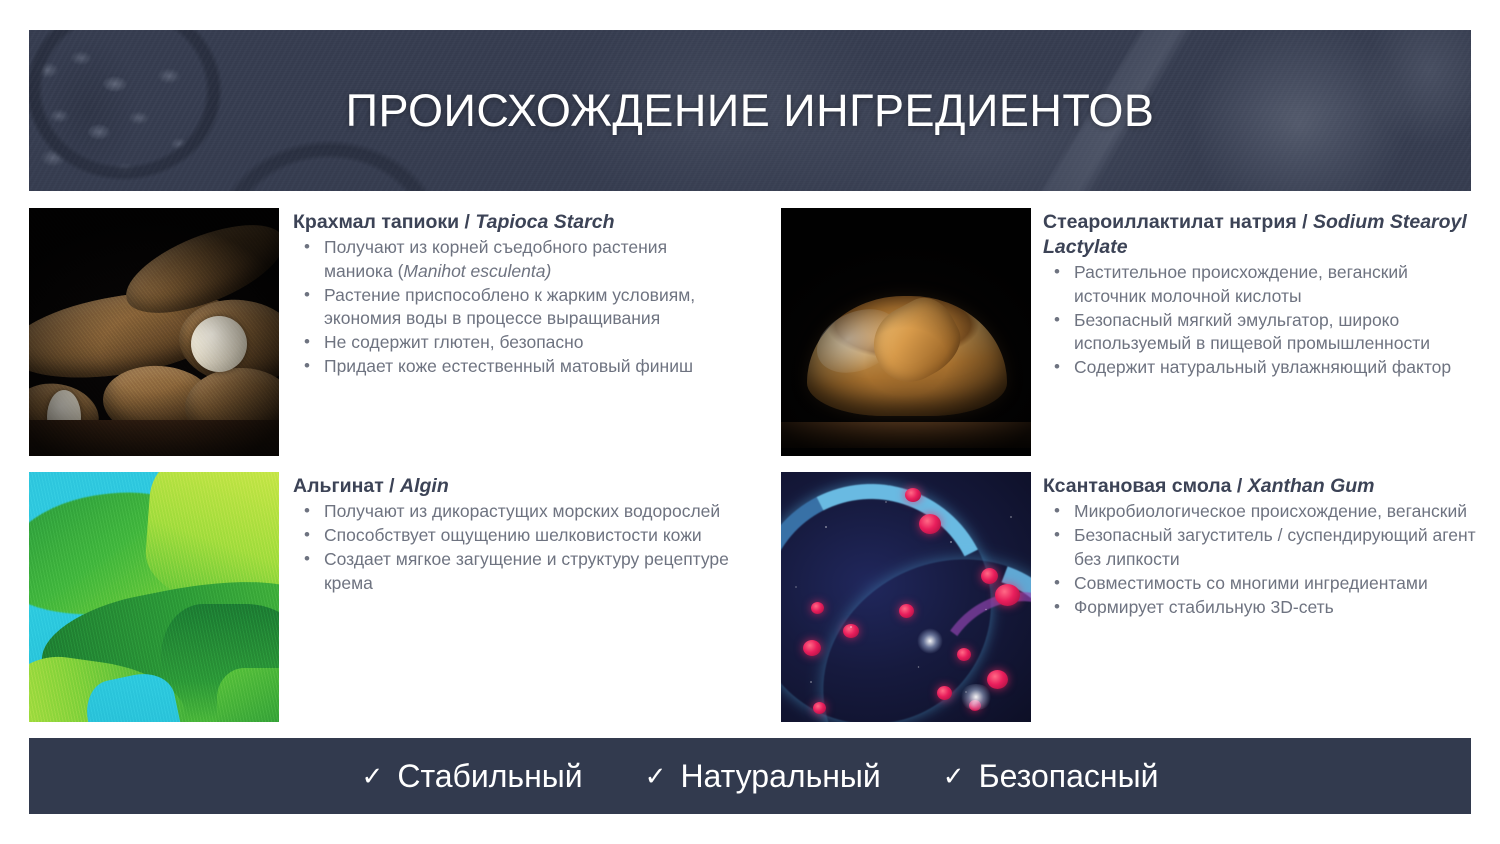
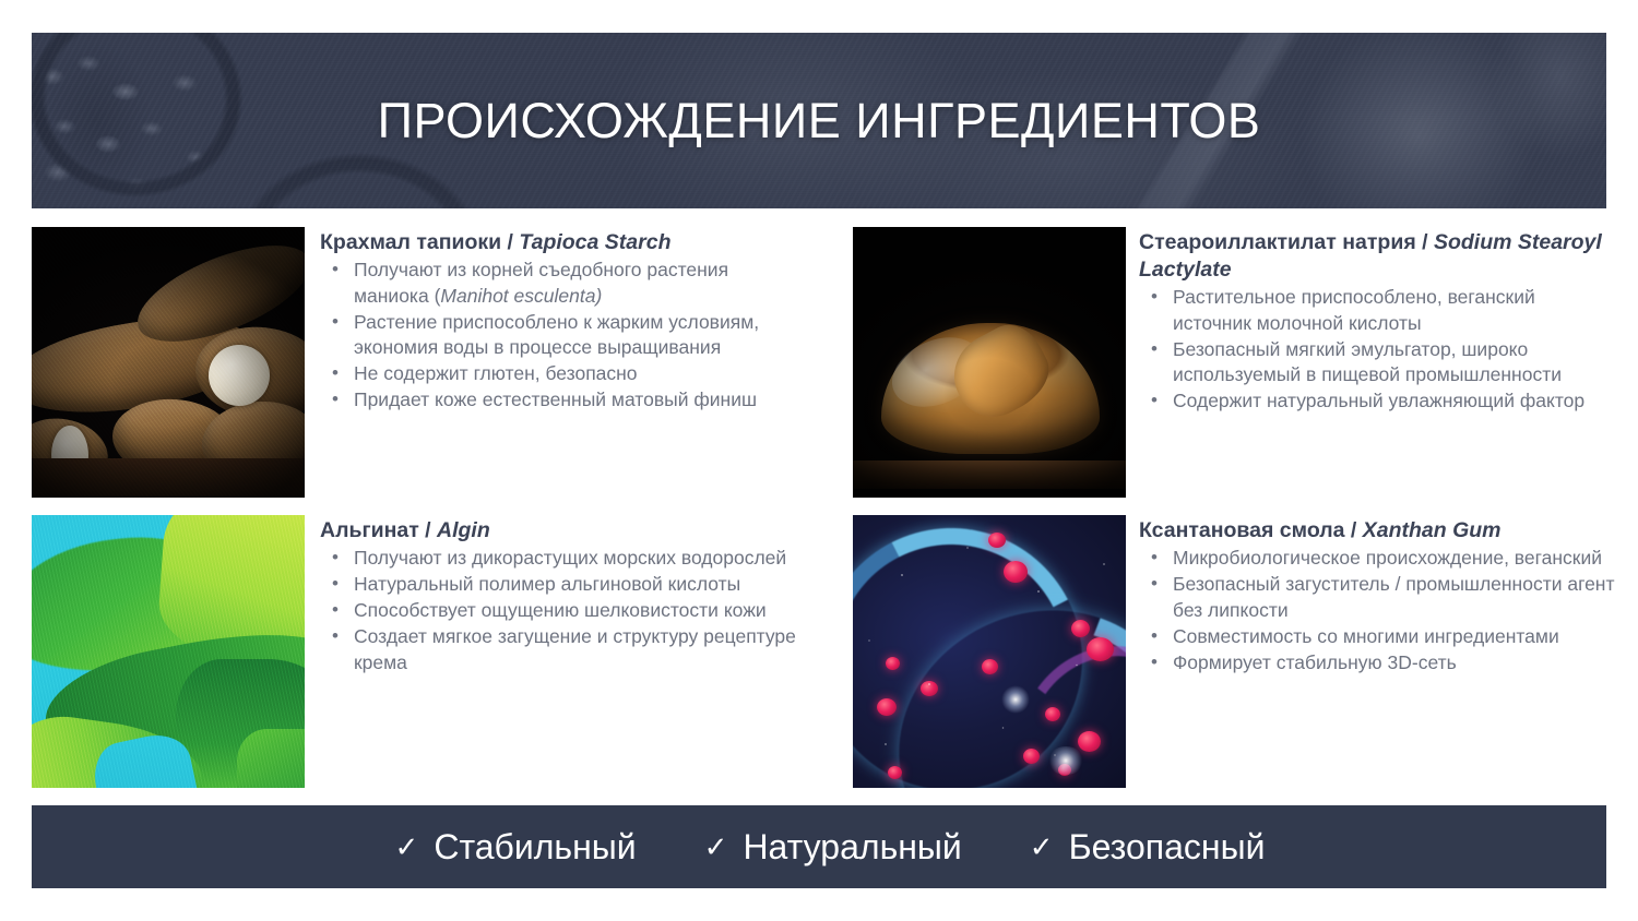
  ПРОИСХОЖДЕНИЕ ИНГРЕДИЕНТОВ
  Крахмал тапиоки / Tapioca Starch
  Получают из корней съедобного растения маниока (Manihot esculenta)
  Растение приспособлено к жарким условиям, экономия воды в процессе выращивания
  Не содержит глютен, безопасно
  Придает коже естественный матовый финиш
  Стеароиллактилат натрия / Sodium Stearoyl Lactylate
- Растительное происхождение, веганский источник молочной кислоты
+ Растительное приспособлено, веганский источник молочной кислоты
  Безопасный мягкий эмульгатор, широко используемый в пищевой промышленности
  Содержит натуральный увлажняющий фактор
  Альгинат / Algin
  Получают из дикорастущих морских водорослей
+ Натуральный полимер альгиновой кислоты
  Способствует ощущению шелковистости кожи
  Создает мягкое загущение и структуру рецептуре крема
  Ксантановая смола / Xanthan Gum
  Микробиологическое происхождение, веганский
- Безопасный загуститель / суспендирующий агент без липкости
+ Безопасный загуститель / промышленности агент без липкости
  Совместимость со многими ингредиентами
  Формирует стабильную 3D-сеть
  ✓
  Стабильный
  ✓
  Натуральный
  ✓
  Безопасный
